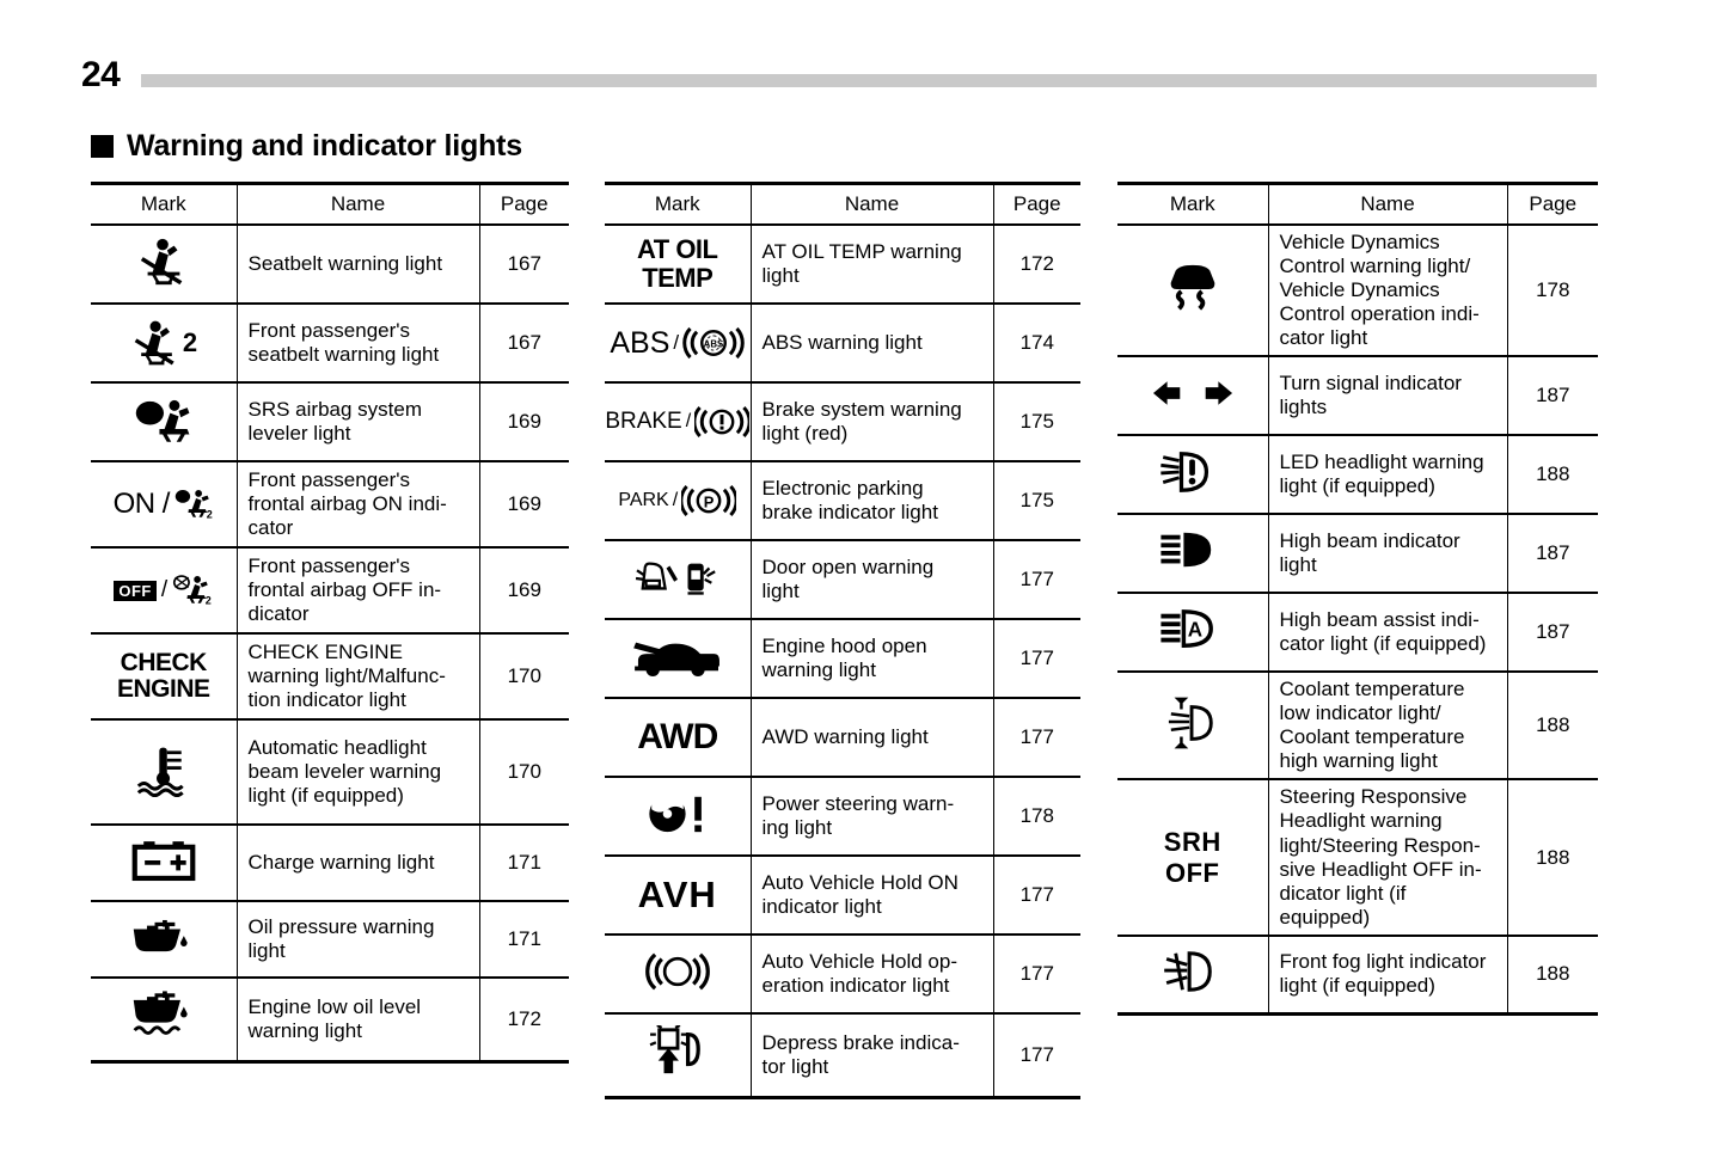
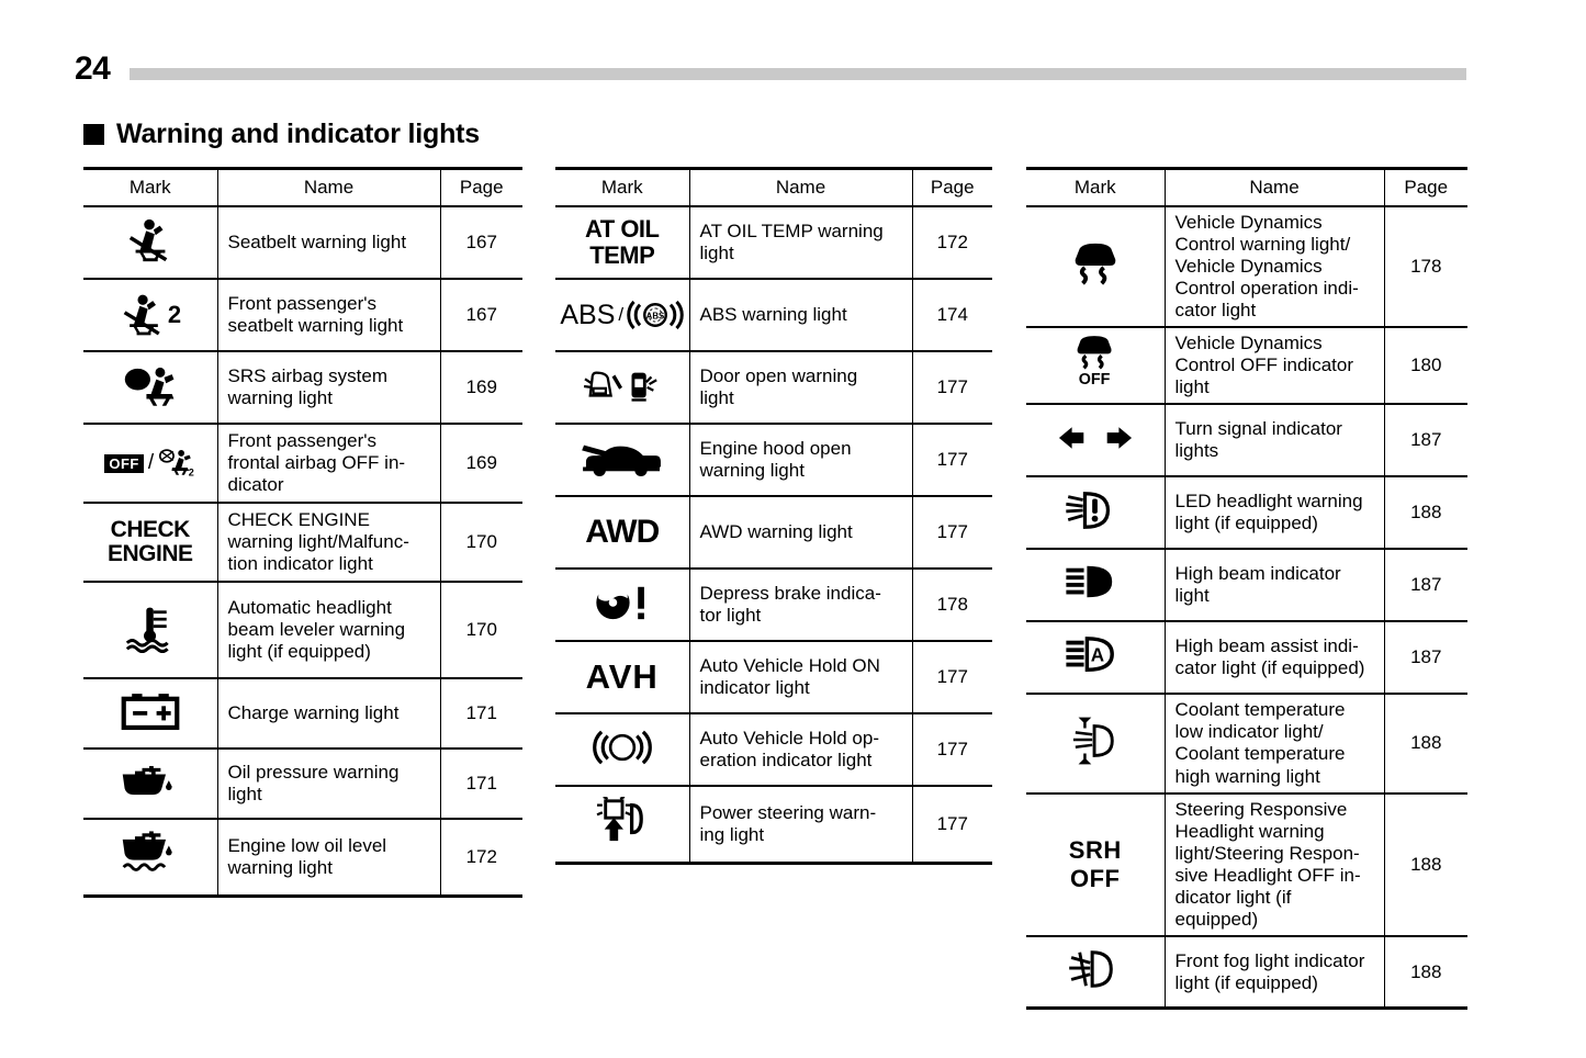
  24
  Warning and indicator lights
  Mark	Name	Page
  	Seatbelt warning light	167
  2	Front passenger's seatbelt warning light	167
- 	SRS airbag system leveler light	169
+ 	SRS airbag system warning light	169
- ON / 2	Front passenger's frontal airbag ON indi- cator	169
  OFF / 2	Front passenger's frontal airbag OFF in- dicator	169
  CHECK ENGINE	CHECK ENGINE warning light/Malfunc- tion indicator light	170
  	Automatic headlight beam leveler warning light (if equipped)	170
  	Charge warning light	171
  	Oil pressure warning light	171
  	Engine low oil level warning light	172
  Mark	Name	Page
  AT OIL TEMP	AT OIL TEMP warning light	172
  ABS / ABS	ABS warning light	174
- BRAKE /	Brake system warning light (red)	175
- PARK / P	Electronic parking brake indicator light	175
  	Door open warning light	177
  	Engine hood open warning light	177
  AWD	AWD warning light	177
- 	Power steering warn- ing light	178
+ 	Depress brake indica- tor light	178
  AVH	Auto Vehicle Hold ON indicator light	177
  	Auto Vehicle Hold op- eration indicator light	177
- 	Depress brake indica- tor light	177
+ 	Power steering warn- ing light	177
  Mark	Name	Page
  	Vehicle Dynamics Control warning light/ Vehicle Dynamics Control operation indi- cator light	178
+ OFF	Vehicle Dynamics Control OFF indicator light	180
  	Turn signal indicator lights	187
  	LED headlight warning light (if equipped)	188
  	High beam indicator light	187
  A	High beam assist indi- cator light (if equipped)	187
  	Coolant temperature low indicator light/ Coolant temperature high warning light	188
  SRH OFF	Steering Responsive Headlight warning light/Steering Respon- sive Headlight OFF in- dicator light (if equipped)	188
  	Front fog light indicator light (if equipped)	188
